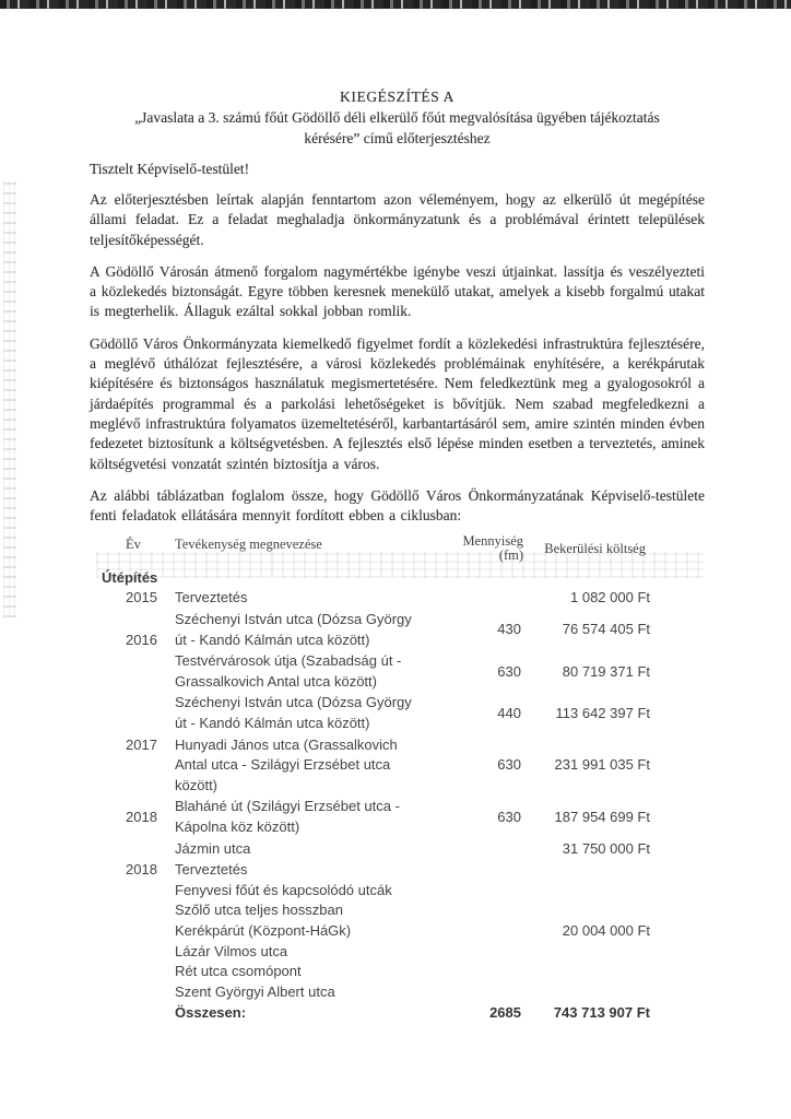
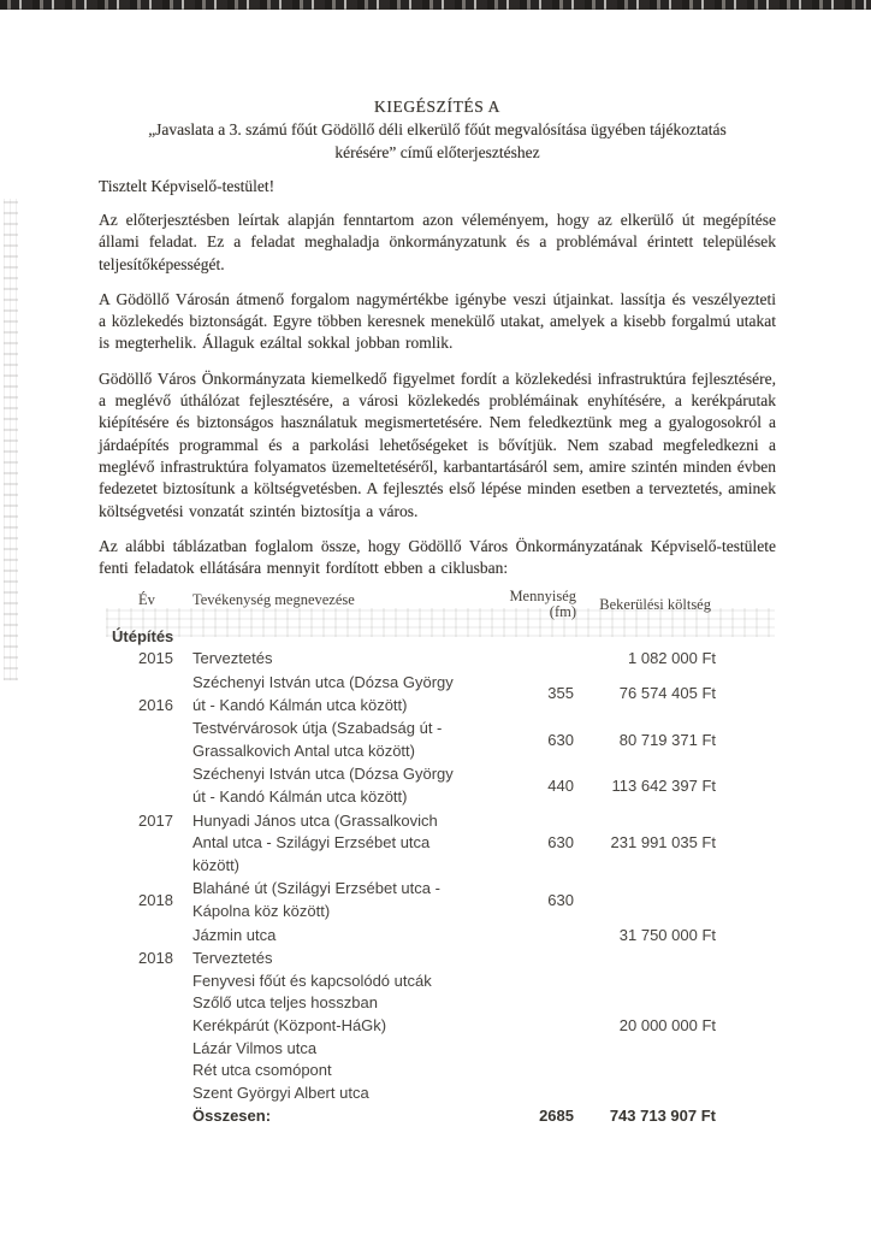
  KIEGÉSZÍTÉS A
  „Javaslata a 3. számú főút Gödöllő déli elkerülő főút megvalósítása ügyében tájékoztatás
  kérésére” című előterjesztéshez
  Tisztelt Képviselő-testület!
  Az előterjesztésben leírtak alapján fenntartom azon véleményem, hogy az elkerülő út megépítése állami feladat. Ez a feladat meghaladja önkormányzatunk és a problémával érintett települések teljesítőképességét.
  A Gödöllő Városán átmenő forgalom nagymértékbe igénybe veszi útjainkat. lassítja és veszélyezteti a közlekedés biztonságát. Egyre többen keresnek menekülő utakat, amelyek a kisebb forgalmú utakat is megterhelik. Állaguk ezáltal sokkal jobban romlik.
  Gödöllő Város Önkormányzata kiemelkedő figyelmet fordít a közlekedési infrastruktúra fejlesztésére, a meglévő úthálózat fejlesztésére, a városi közlekedés problémáinak enyhítésére, a kerékpárutak kiépítésére és biztonságos használatuk megismertetésére. Nem feledkeztünk meg a gyalogosokról a járdaépítés programmal és a parkolási lehetőségeket is bővítjük. Nem szabad megfeledkezni a meglévő infrastruktúra folyamatos üzemeltetéséről, karbantartásáról sem, amire szintén minden évben fedezetet biztosítunk a költségvetésben. A fejlesztés első lépése minden esetben a terveztetés, aminek költségvetési vonzatát szintén biztosítja a város.
  Az alábbi táblázatban foglalom össze, hogy Gödöllő Város Önkormányzatának Képviselő-testülete fenti feladatok ellátására mennyit fordított ebben a ciklusban:
  Év
  Tevékenység megnevezése
  Mennyiség
  (fm)
  Bekerülési költség
  Útépítés
  2015
  Terveztetés
  1 082 000 Ft
  2016
  Széchenyi István utca (Dózsa György
  út - Kandó Kálmán utca között)
- 430
+ 355
  76 574 405 Ft
  Testvérvárosok útja (Szabadság út -
  Grassalkovich Antal utca között)
  630
  80 719 371 Ft
  Széchenyi István utca (Dózsa György
  út - Kandó Kálmán utca között)
  440
  113 642 397 Ft
  2017
  Hunyadi János utca (Grassalkovich
  Antal utca - Szilágyi Erzsébet utca
  között)
  630
  231 991 035 Ft
  2018
  Blaháné út (Szilágyi Erzsébet utca -
  Kápolna köz között)
  630
- 187 954 699 Ft
  Jázmin utca
  31 750 000 Ft
  2018
  Terveztetés
  Fenyvesi főút és kapcsolódó utcák
  Szőlő utca teljes hosszban
  Kerékpárút (Központ-HáGk)
  Lázár Vilmos utca
  Rét utca csomópont
  Szent Györgyi Albert utca
- 20 004 000 Ft
+ 20 000 000 Ft
  Összesen:
  2685
  743 713 907 Ft
